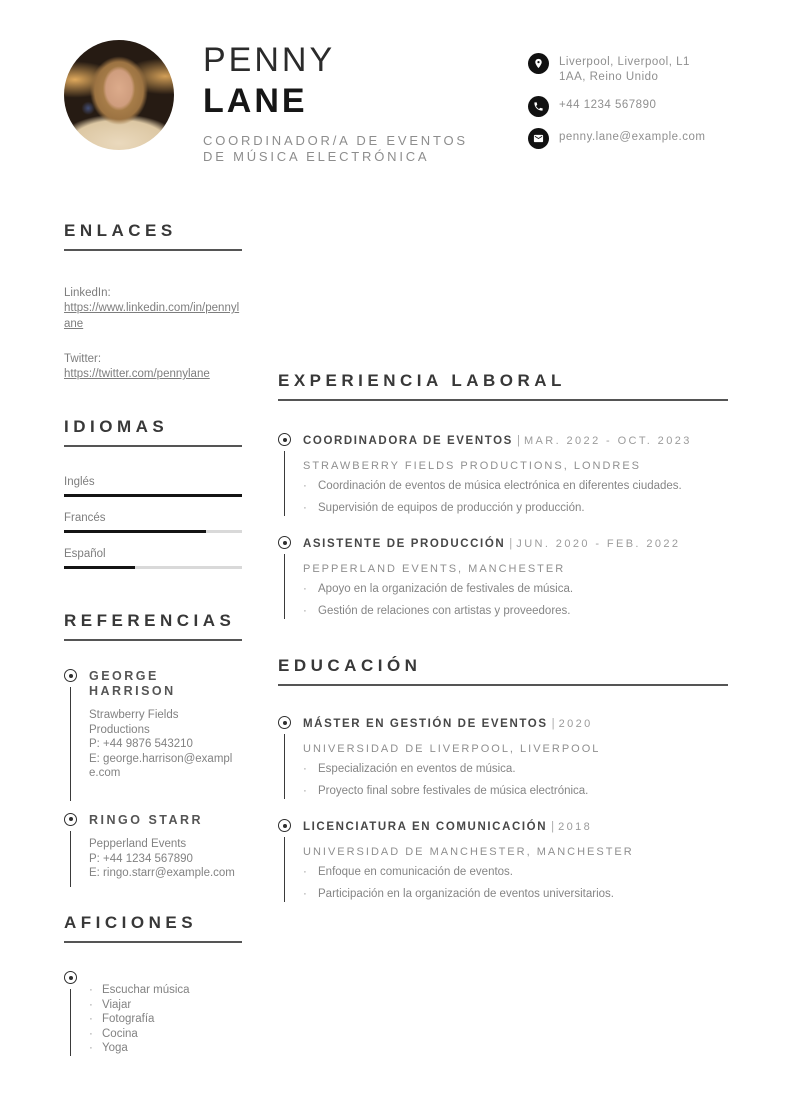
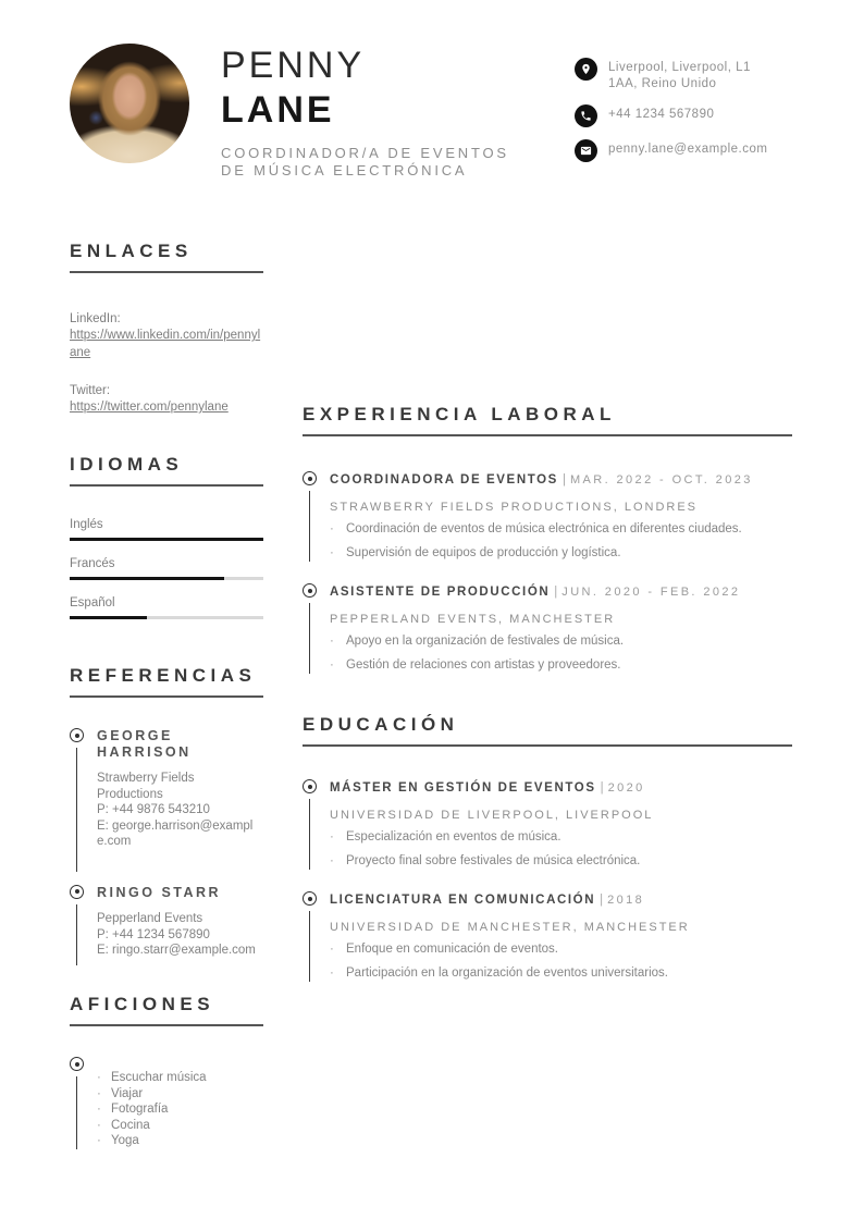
  PENNY
  LANE
  COORDINADOR/A DE EVENTOS
  DE MÚSICA ELECTRÓNICA
  Liverpool, Liverpool, L1 1AA, Reino Unido
  +44 1234 567890
  penny.lane@example.com
  ENLACES
  LinkedIn:
  https://www.linkedin.com/in/pennylane
  Twitter:
  https://twitter.com/pennylane
  IDIOMAS
  Inglés
  Francés
  Español
  REFERENCIAS
  GEORGE HARRISON
  Strawberry Fields Productions
  P: +44 9876 543210
  E: george.harrison@example.com
  RINGO STARR
  Pepperland Events
  P: +44 1234 567890
  E: ringo.starr@example.com
  AFICIONES
  ·
  Escuchar música
  ·
  Viajar
  ·
  Fotografía
  ·
  Cocina
  ·
  Yoga
  EXPERIENCIA LABORAL
  COORDINADORA DE EVENTOS | MAR. 2022 - OCT. 2023
  STRAWBERRY FIELDS PRODUCTIONS, LONDRES
  ·
  Coordinación de eventos de música electrónica en diferentes ciudades.
  ·
- Supervisión de equipos de producción y producción.
+ Supervisión de equipos de producción y logística.
  ASISTENTE DE PRODUCCIÓN | JUN. 2020 - FEB. 2022
  PEPPERLAND EVENTS, MANCHESTER
  ·
  Apoyo en la organización de festivales de música.
  ·
  Gestión de relaciones con artistas y proveedores.
  EDUCACIÓN
  MÁSTER EN GESTIÓN DE EVENTOS | 2020
  UNIVERSIDAD DE LIVERPOOL, LIVERPOOL
  ·
  Especialización en eventos de música.
  ·
  Proyecto final sobre festivales de música electrónica.
  LICENCIATURA EN COMUNICACIÓN | 2018
  UNIVERSIDAD DE MANCHESTER, MANCHESTER
  ·
  Enfoque en comunicación de eventos.
  ·
  Participación en la organización de eventos universitarios.
